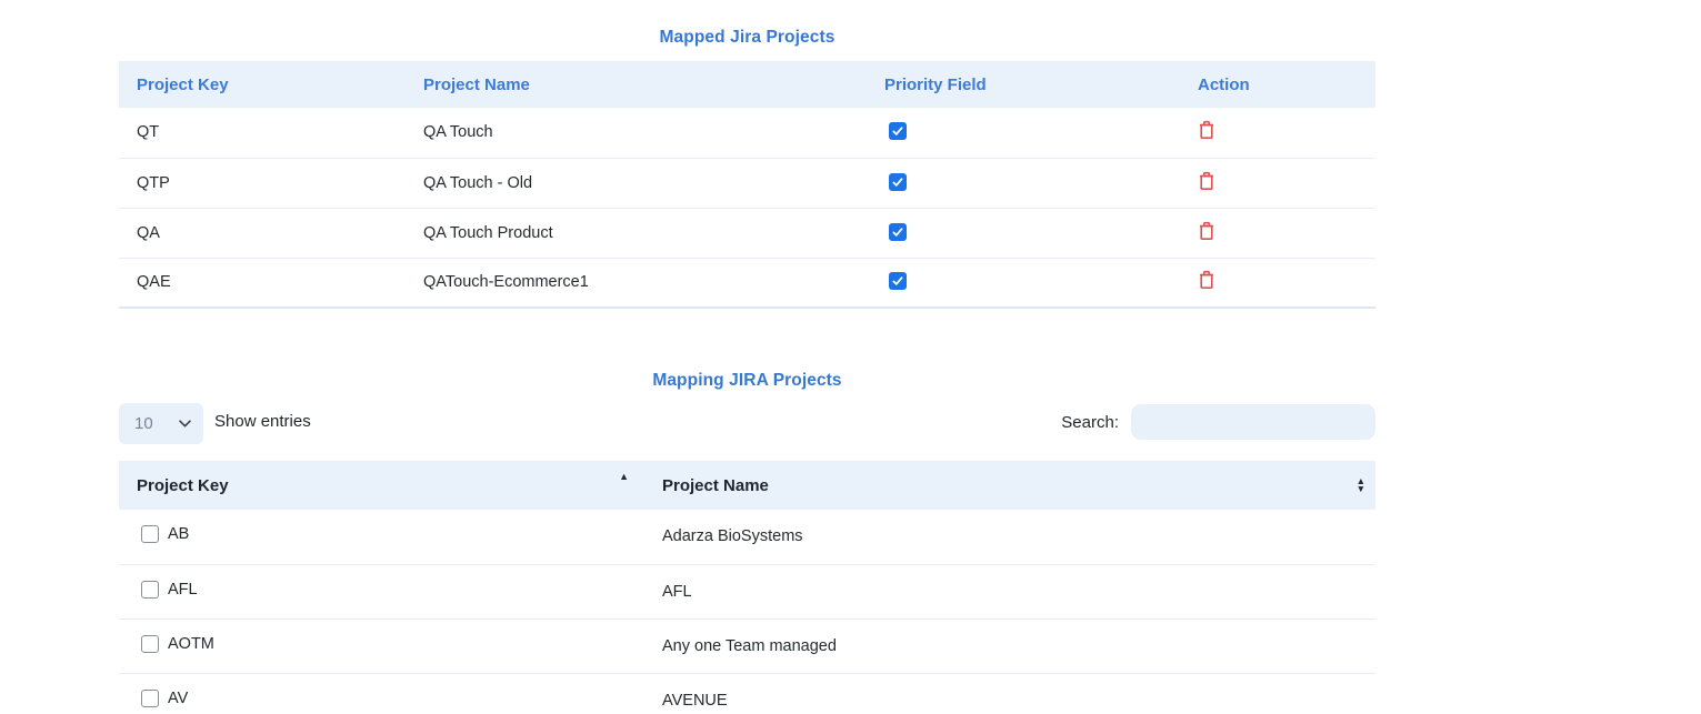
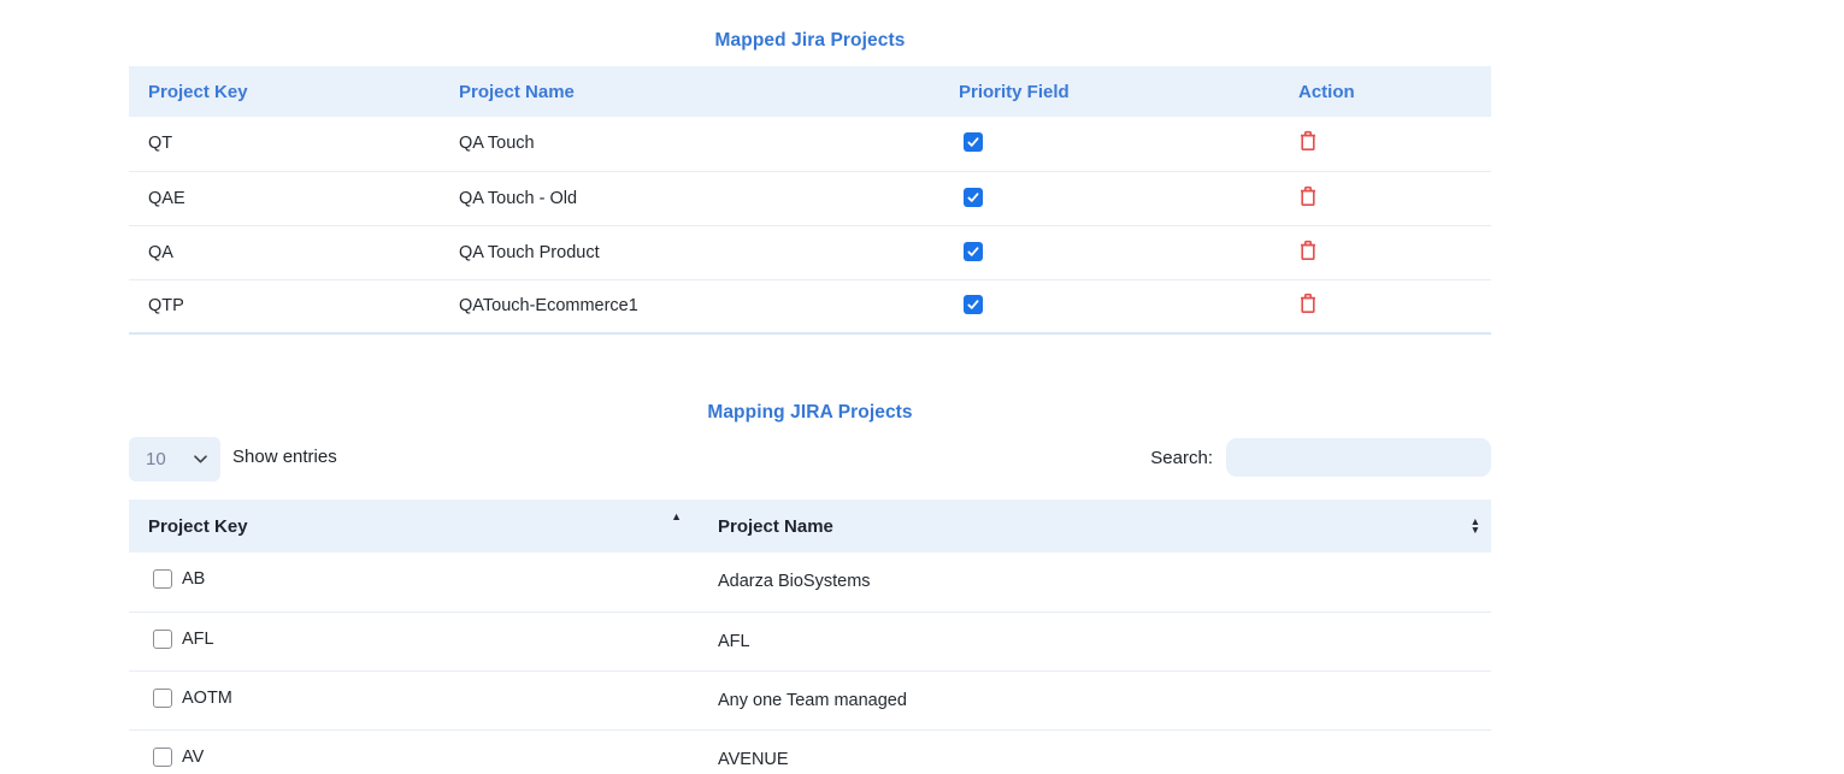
  Mapped Jira Projects
  Project Key	Project Name	Priority Field	Action
  QT	QA Touch
- QTP	QA Touch - Old
+ QAE	QA Touch - Old
  QA	QA Touch Product
- QAE	QATouch-Ecommerce1
+ QTP	QATouch-Ecommerce1
  Mapping JIRA Projects
  10
  Show entries
  Search:
  Project Key ▲	Project Name ▲▼
  AB	Adarza BioSystems
  AFL	AFL
  AOTM	Any one Team managed
  AV	AVENUE
